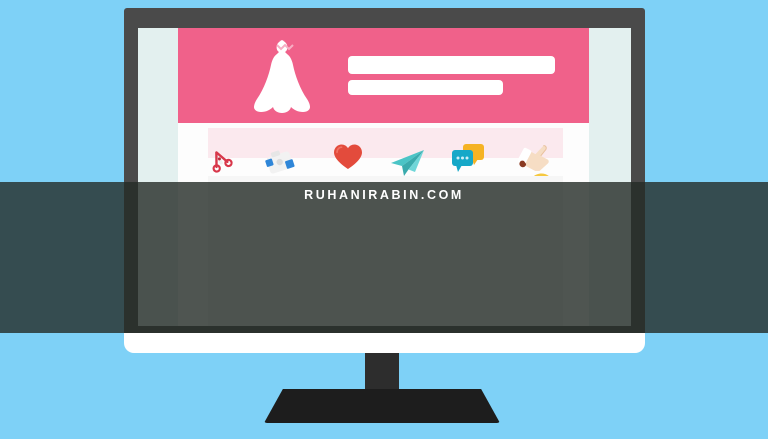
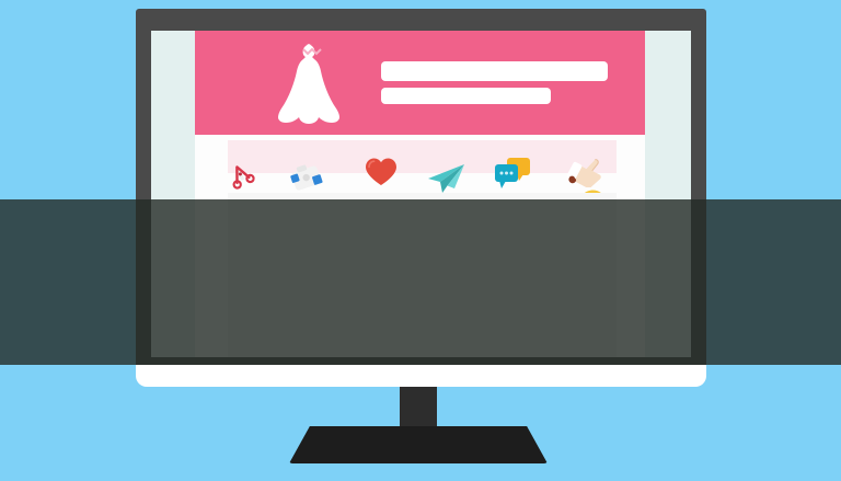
- RUHANIRABIN.COM
